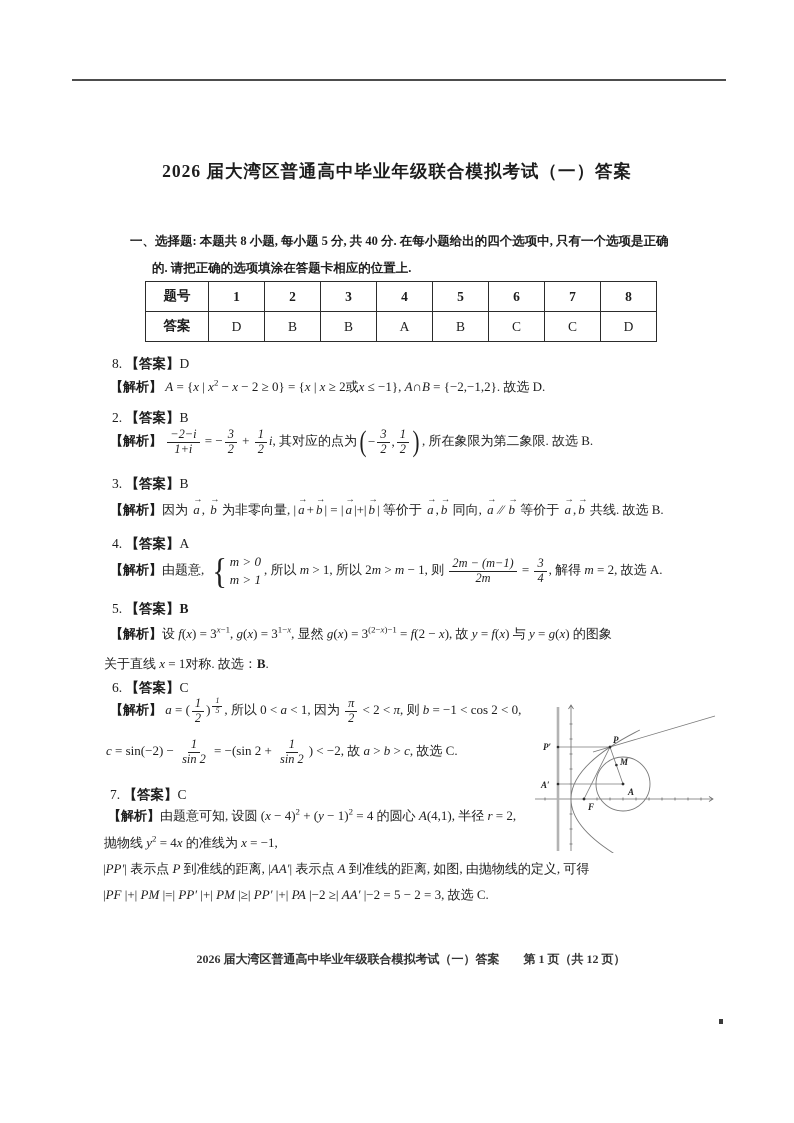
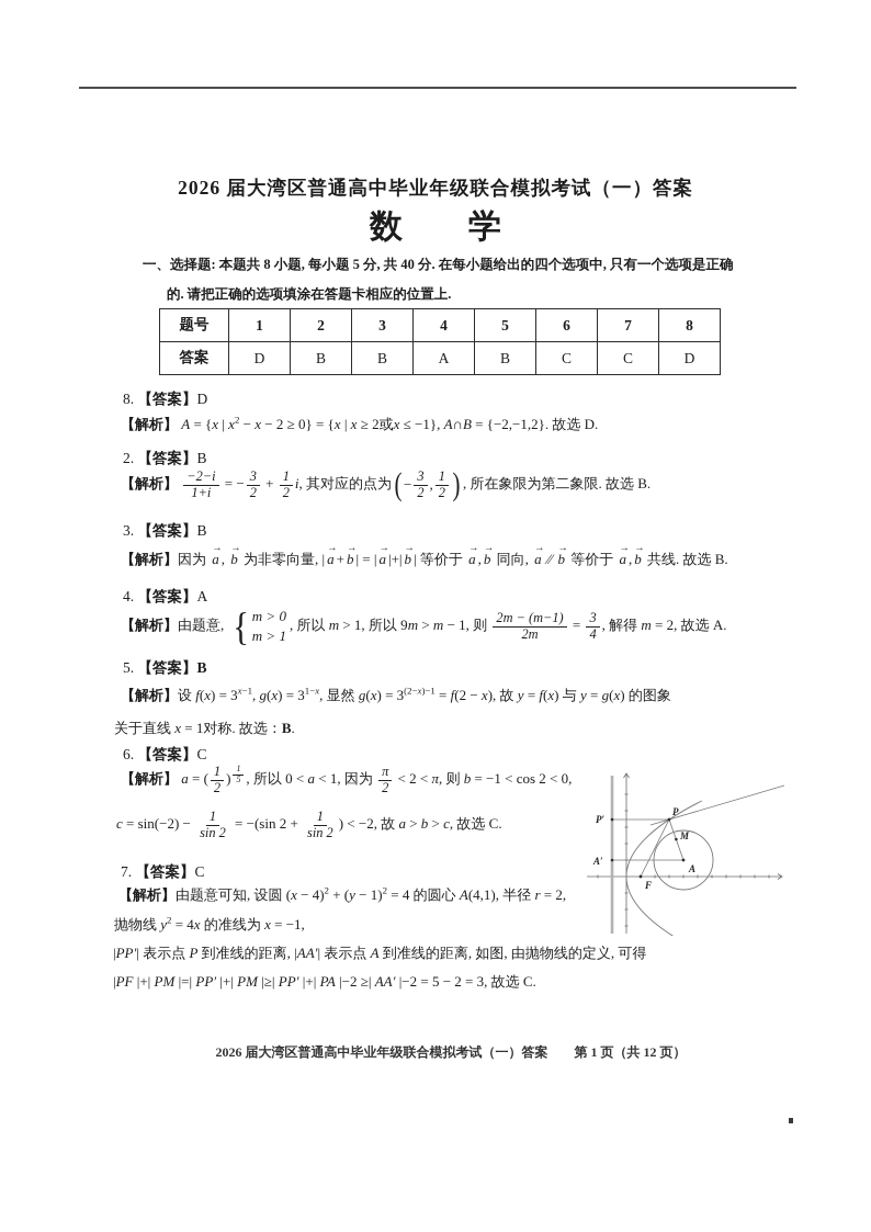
  2026 届大湾区普通高中毕业年级联合模拟考试（一）答案
+ 数 学
  一、选择题: 本题共 8 小题, 每小题 5 分, 共 40 分. 在每小题给出的四个选项中, 只有一个选项是正确
  的. 请把正确的选项填涂在答题卡相应的位置上.
  题号	1	2	3	4	5	6	7	8
  答案	D	B	B	A	B	C	C	D
  8. 【答案】D
  【解析】 A = {x | x2 − x − 2 ≥ 0} = {x | x ≥ 2或x ≤ −1}, A∩B = {−2,−1,2}. 故选 D.
  2. 【答案】B
  【解析】
  −2−i
  1+i
  = −
  3
  2
  +
  1
  2
  i, 其对应的点为
  (
  −
  3
  2
  ,
  1
  2
  )
  , 所在象限为第二象限. 故选 B.
  3. 【答案】B
  【解析】因为 a , b 为非零向量, | a + b | = | a |+| b | 等价于 a , b 同向, a ∕∕ b 等价于 a , b 共线. 故选 B.
  4. 【答案】A
  【解析】由题意,
  {
  m > 0
  m > 1
- , 所以 m > 1, 所以 2m > m − 1, 则
+ , 所以 m > 1, 所以 9m > m − 1, 则
  2m − (m−1)
  2m
  =
  3
  4
  , 解得 m = 2, 故选 A.
  5. 【答案】B
  【解析】设 f(x) = 3x−1, g(x) = 31−x, 显然 g(x) = 3(2−x)−1 = f(2 − x), 故 y = f(x) 与 y = g(x) 的图象
  关于直线 x = 1对称. 故选：B.
  6. 【答案】C
  【解析】 a = (
  1
  2
  )
  1
  5
  , 所以 0 < a < 1, 因为
  π
  2
  < 2 < π, 则 b = −1 < cos 2 < 0,
  c = sin(−2) −
  1
  sin 2
  = −(sin 2 +
  1
  sin 2
  ) < −2, 故 a > b > c, 故选 C.
  7. 【答案】C
  【解析】由题意可知, 设圆 (x − 4)2 + (y − 1)2 = 4 的圆心 A(4,1), 半径 r = 2,
  抛物线 y2 = 4x 的准线为 x = −1,
  |PP′| 表示点 P 到准线的距离, |AA′| 表示点 A 到准线的距离, 如图, 由抛物线的定义, 可得
  |PF |+| PM |=| PP′ |+| PM |≥| PP′ |+| PA |−2 ≥| AA′ |−2 = 5 − 2 = 3, 故选 C.
  P′
  P
  M
  A′
  A
  F
  2026 届大湾区普通高中毕业年级联合模拟考试（一）答案 第 1 页（共 12 页）
